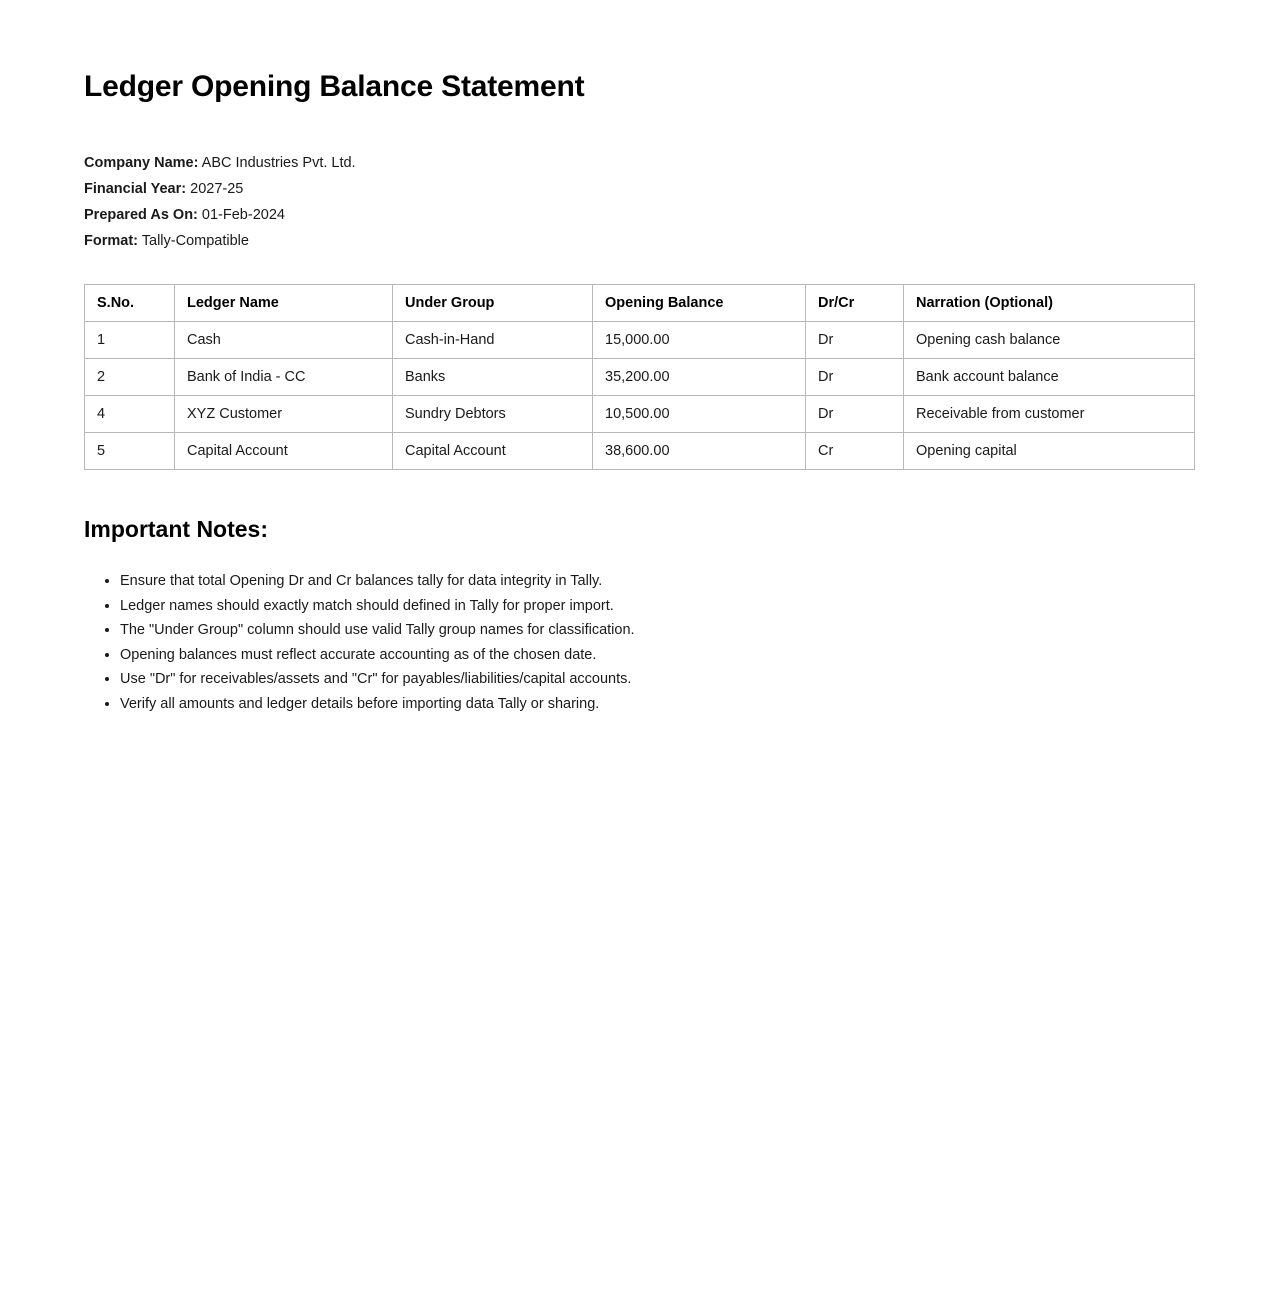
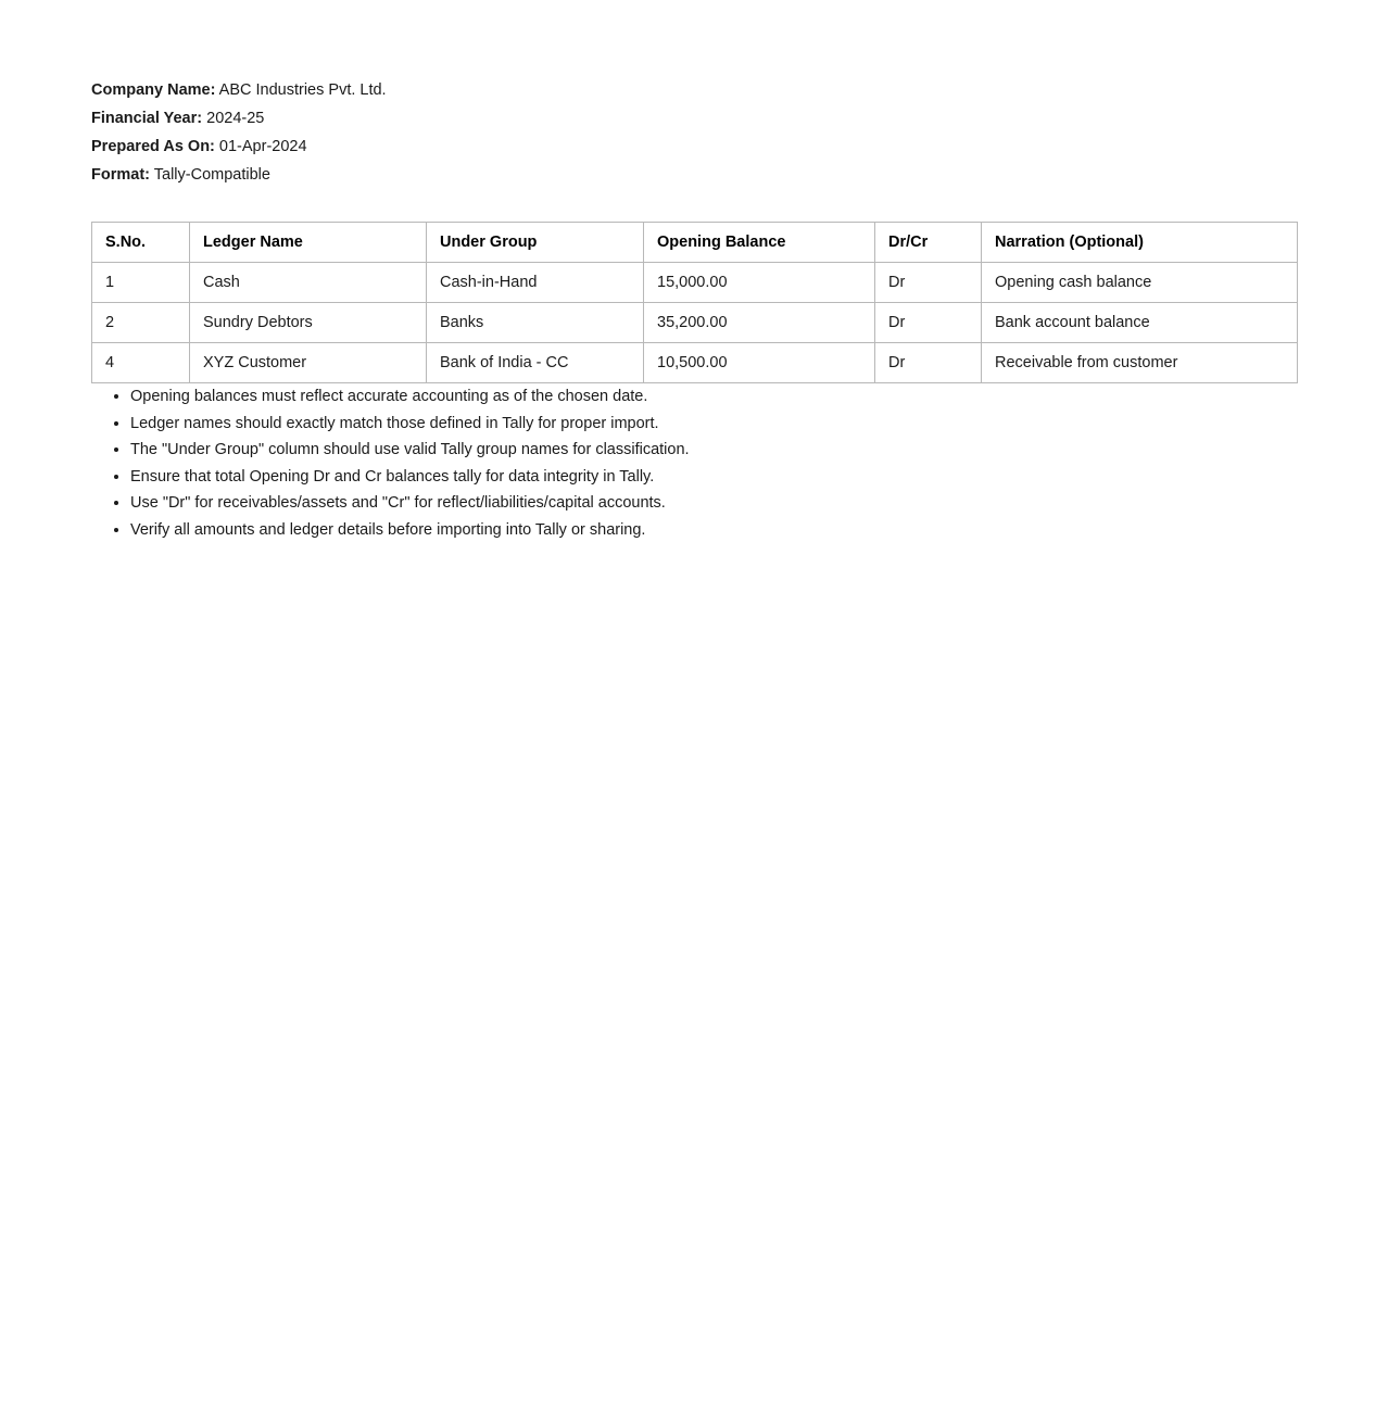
- Ledger Opening Balance Statement
  Company Name: ABC Industries Pvt. Ltd.
- Financial Year: 2027-25
+ Financial Year: 2024-25
- Prepared As On: 01-Feb-2024
+ Prepared As On: 01-Apr-2024
  Format: Tally-Compatible
  S.No.	Ledger Name	Under Group	Opening Balance	Dr/Cr	Narration (Optional)
  1	Cash	Cash-in-Hand	15,000.00	Dr	Opening cash balance
- 2	Bank of India - CC	Banks	35,200.00	Dr	Bank account balance
+ 2	Sundry Debtors	Banks	35,200.00	Dr	Bank account balance
- 4	XYZ Customer	Sundry Debtors	10,500.00	Dr	Receivable from customer
+ 4	XYZ Customer	Bank of India - CC	10,500.00	Dr	Receivable from customer
- 5	Capital Account	Capital Account	38,600.00	Cr	Opening capital
- Important Notes:
- Ensure that total Opening Dr and Cr balances tally for data integrity in Tally.
+ Opening balances must reflect accurate accounting as of the chosen date.
- Ledger names should exactly match should defined in Tally for proper import.
+ Ledger names should exactly match those defined in Tally for proper import.
  The "Under Group" column should use valid Tally group names for classification.
- Opening balances must reflect accurate accounting as of the chosen date.
+ Ensure that total Opening Dr and Cr balances tally for data integrity in Tally.
- Use "Dr" for receivables/assets and "Cr" for payables/liabilities/capital accounts.
+ Use "Dr" for receivables/assets and "Cr" for reflect/liabilities/capital accounts.
- Verify all amounts and ledger details before importing data Tally or sharing.
+ Verify all amounts and ledger details before importing into Tally or sharing.
